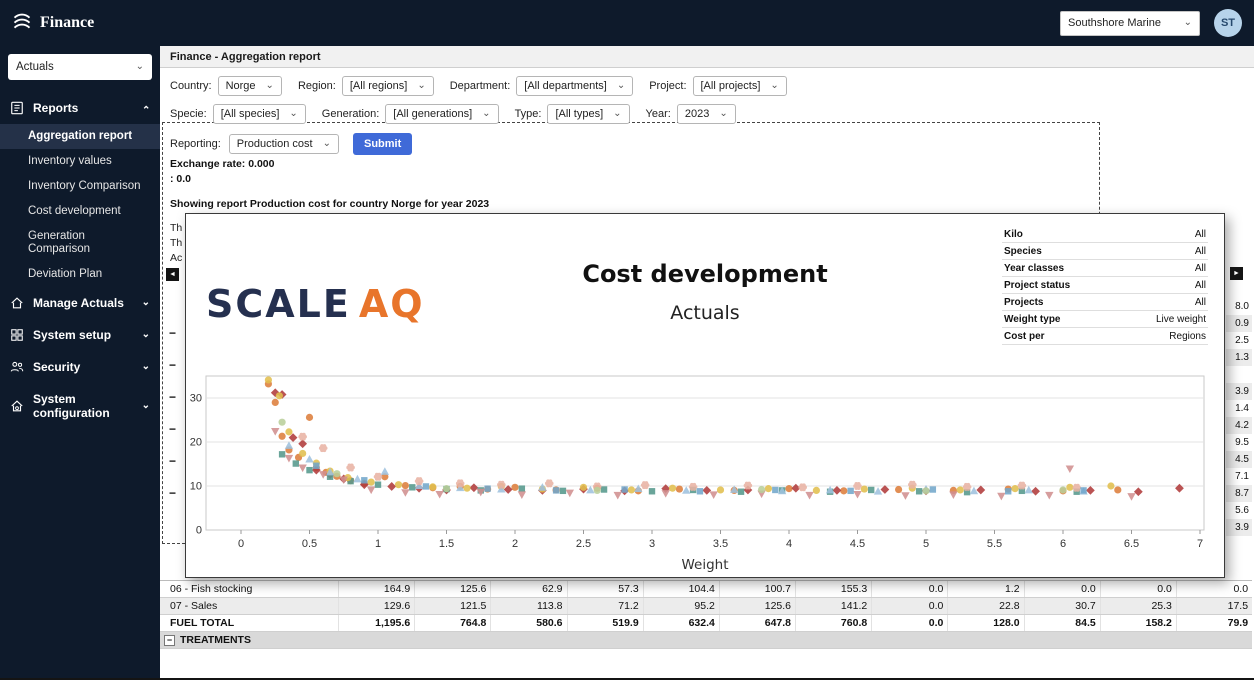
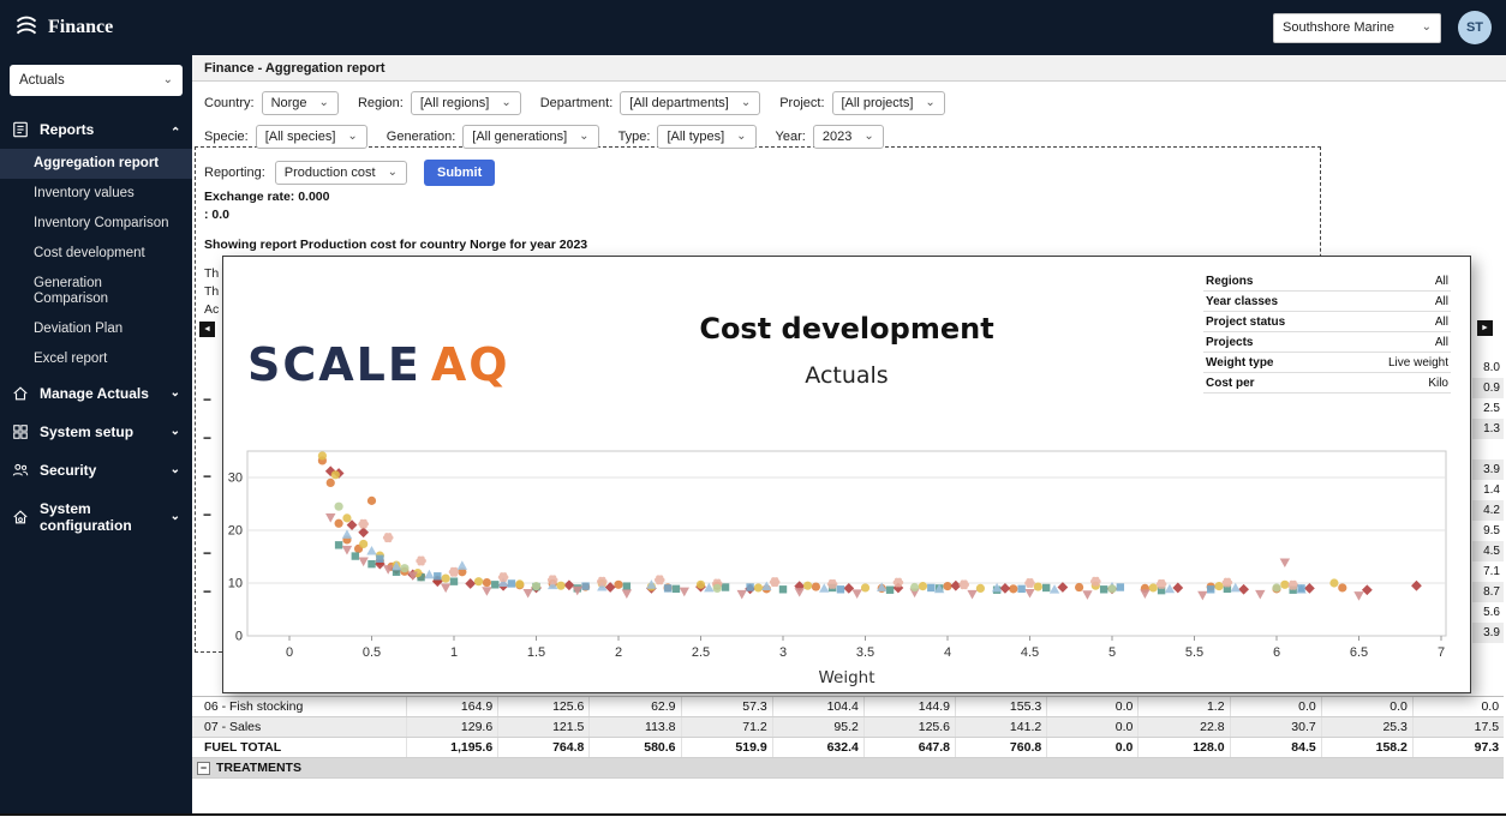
  Finance
  Southshore Marine
  ⌄
  ST
  Actuals
  ⌄
  Reports
  Aggregation report
  Inventory values
  Inventory Comparison
  Cost development
  Generation Comparison
  Deviation Plan
+ Excel report
  Manage Actuals
  ⌄
  System setup
  ⌄
  Security
  ⌄
  System configuration
  ⌄
  Finance - Aggregation report
  Country:
  Norge
  ⌄
  Region:
  [All regions]
  ⌄
  Department:
  [All departments]
  ⌄
  Project:
  [All projects]
  ⌄
  Specie:
  [All species]
  ⌄
  Generation:
  [All generations]
  ⌄
  Type:
  [All types]
  ⌄
  Year:
  2023
  ⌄
  Reporting:
  Production cost
  ⌄
  Submit
  Exchange rate: 0.000
  : 0.0
  Showing report Production cost for country Norge for year 2023
  Th
  Th
  Ac
  −
  −
  −
  −
  −
  −
  8.0
  0.9
  2.5
  1.3
  3.9
  1.4
  4.2
  9.5
  4.5
  7.1
  8.7
  5.6
  3.9
  06 - Fish stocking
  164.9
  125.6
  62.9
  57.3
  104.4
- 100.7
+ 144.9
  155.3
  0.0
  1.2
  0.0
  0.0
  0.0
  07 - Sales
  129.6
  121.5
  113.8
  71.2
  95.2
  125.6
  141.2
  0.0
  22.8
  30.7
  25.3
  17.5
  FUEL TOTAL
  1,195.6
  764.8
  580.6
  519.9
  632.4
  647.8
  760.8
  0.0
  128.0
  84.5
  158.2
- 79.9
+ 97.3
  −
  TREATMENTS
  SCALE AQ
  Cost development
  Actuals
- Kilo	All
+ Regions	All
- Species	All
  Year classes	All
  Project status	All
  Projects	All
  Weight type	Live weight
- Cost per	Regions
+ Cost per	Kilo
  0
  10
  20
  30
  0
  0.5
  1
  1.5
  2
  2.5
  3
  3.5
  4
  4.5
  5
  5.5
  6
  6.5
  7
  Weight
